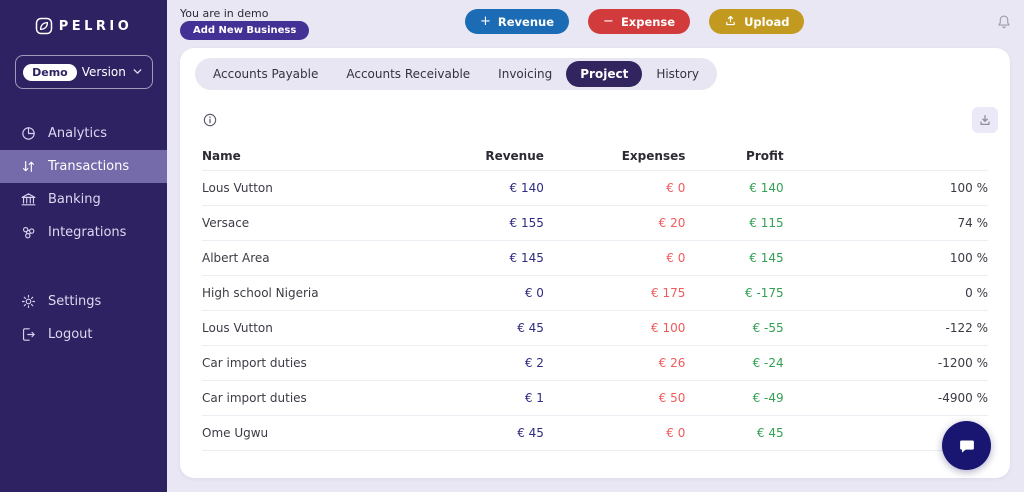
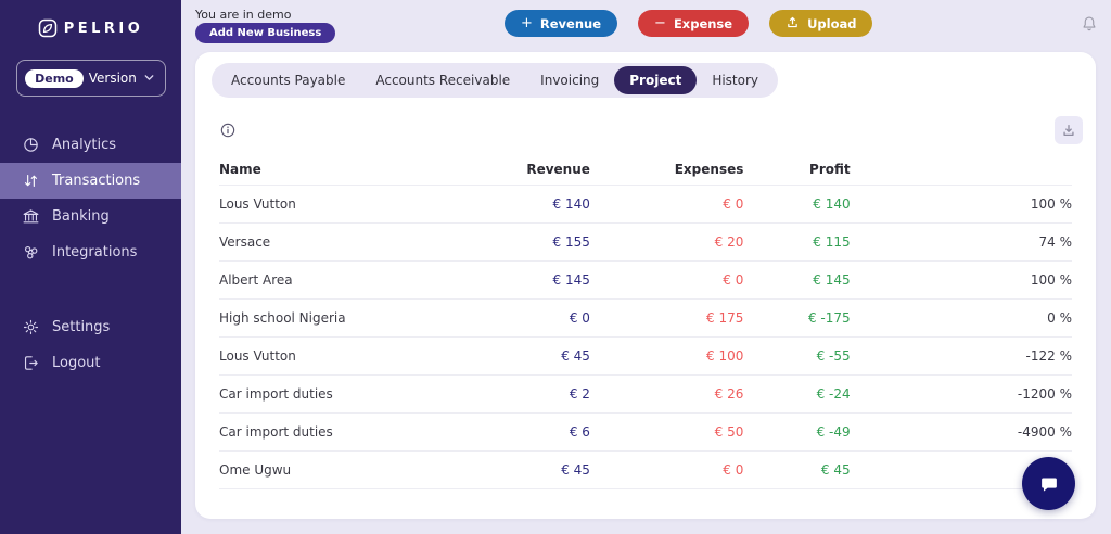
  PELRIO
  Demo
  Version
  Analytics
  Transactions
  Banking
  Integrations
  Settings
  Logout
  You are in demo
  Add New Business
  +
  Revenue
  −
  Expense
  Upload
  Accounts Payable
  Accounts Receivable
  Invoicing
  Project
  History
  Name
  Revenue
  Expenses
  Profit
  Lous Vutton
  € 140
  € 0
  € 140
  100 %
  Versace
  € 155
  € 20
  € 115
  74 %
  Albert Area
  € 145
  € 0
  € 145
  100 %
  High school Nigeria
  € 0
  € 175
  € -175
  0 %
  Lous Vutton
  € 45
  € 100
  € -55
  -122 %
  Car import duties
  € 2
  € 26
  € -24
  -1200 %
  Car import duties
- € 1
+ € 6
  € 50
  € -49
  -4900 %
  Ome Ugwu
  € 45
  € 0
  € 45
